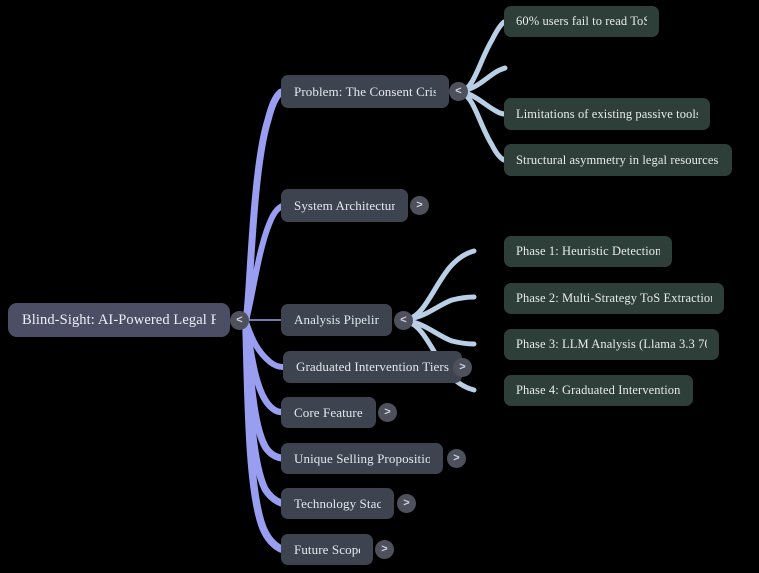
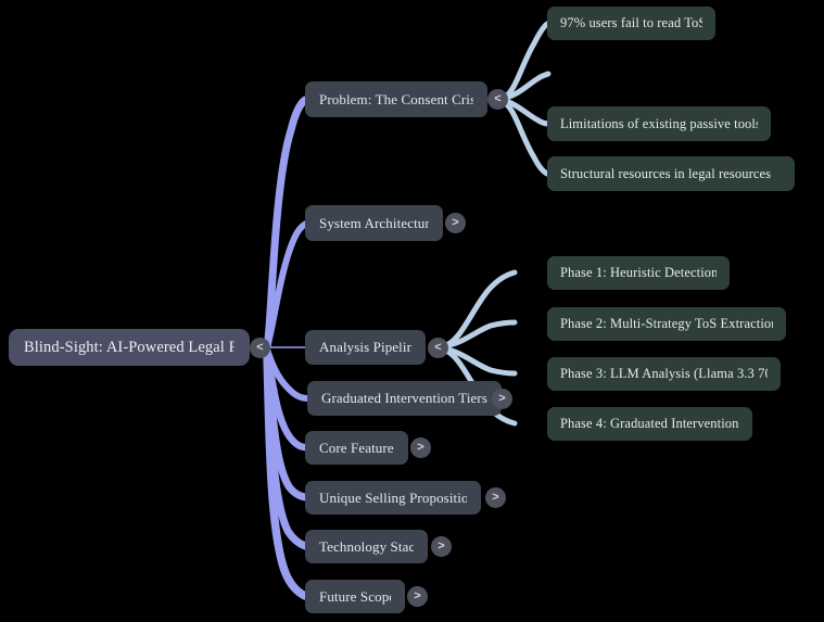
  Blind-Sight: AI-Powered Legal F
  <
  Problem: The Consent Cris
  <
- 60% users fail to read ToS
+ 97% users fail to read ToS
  Limitations of existing passive tool
- Structural asymmetry in legal resources
+ Structural resources in legal resources
  System Architectur
  >
  Analysis Pipelin
  <
  Phase 1: Heuristic Detection
  Phase 2: Multi-Strategy ToS Extractio
  Phase 3: LLM Analysis (Llama 3.3 7
  Phase 4: Graduated Intervention
  Graduated Intervention Tiers
  >
  Core Feature
  >
  Unique Selling Propositio
  >
  Technology Stac
  >
  Future Scop
  >
